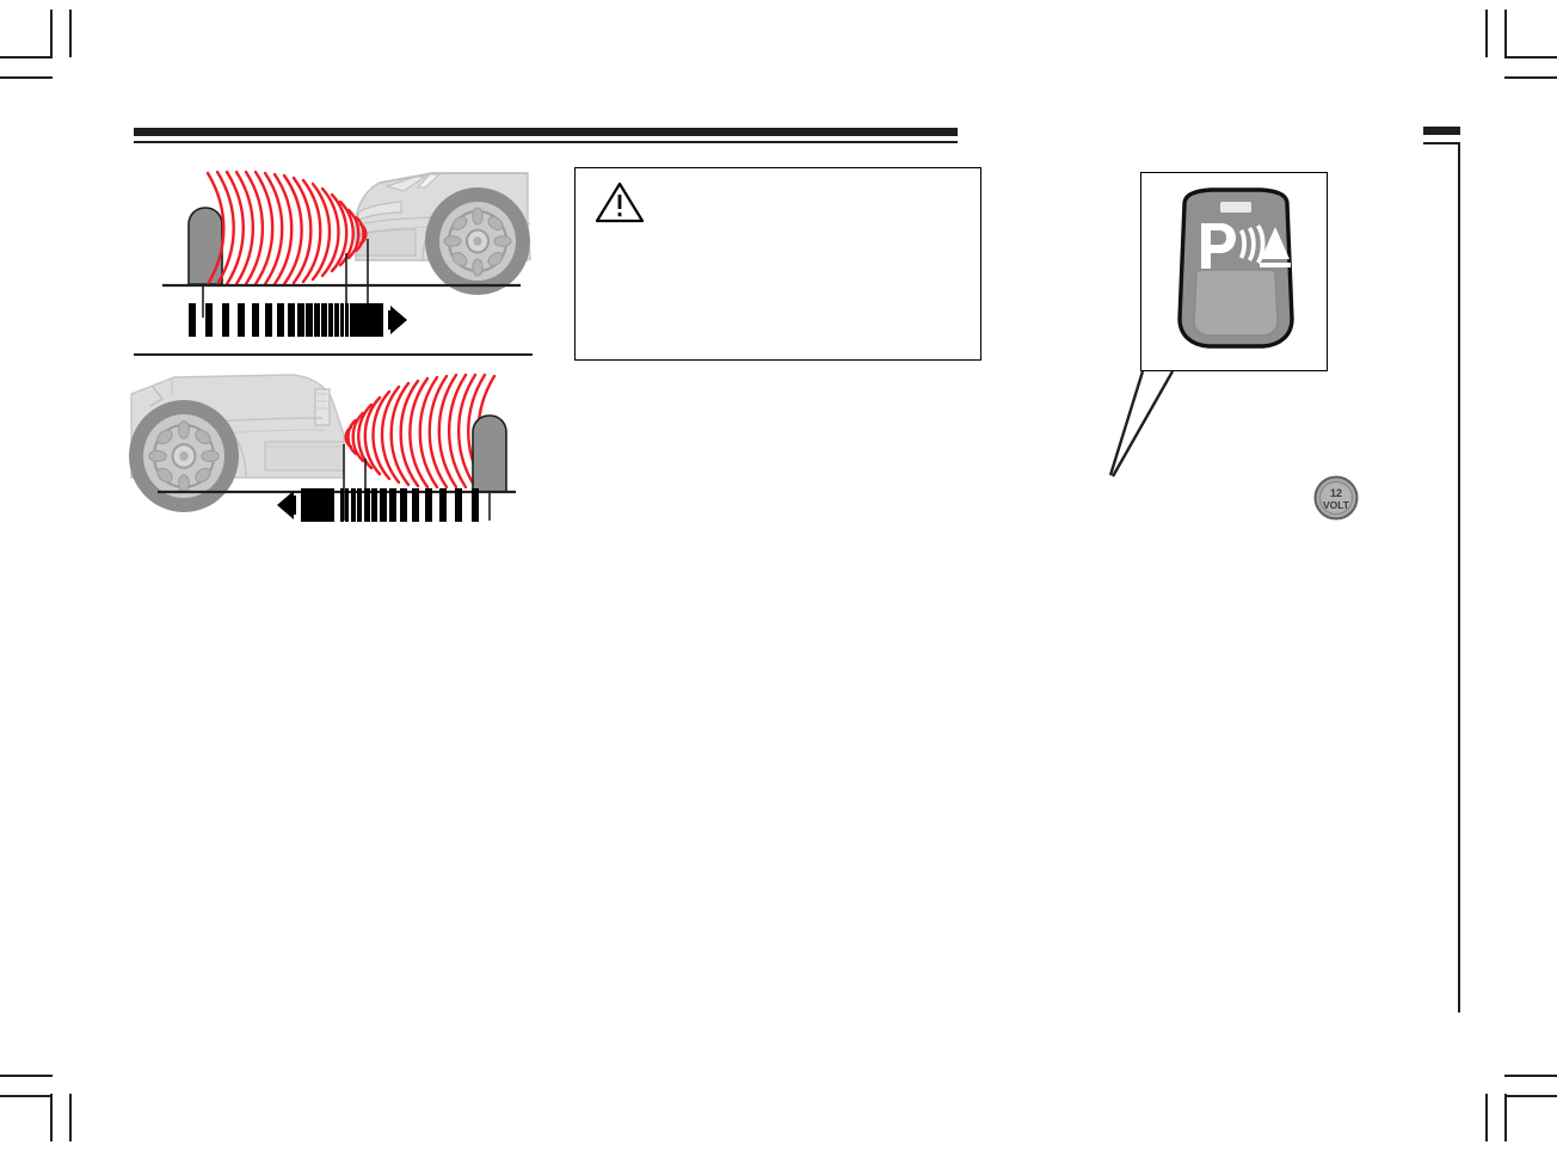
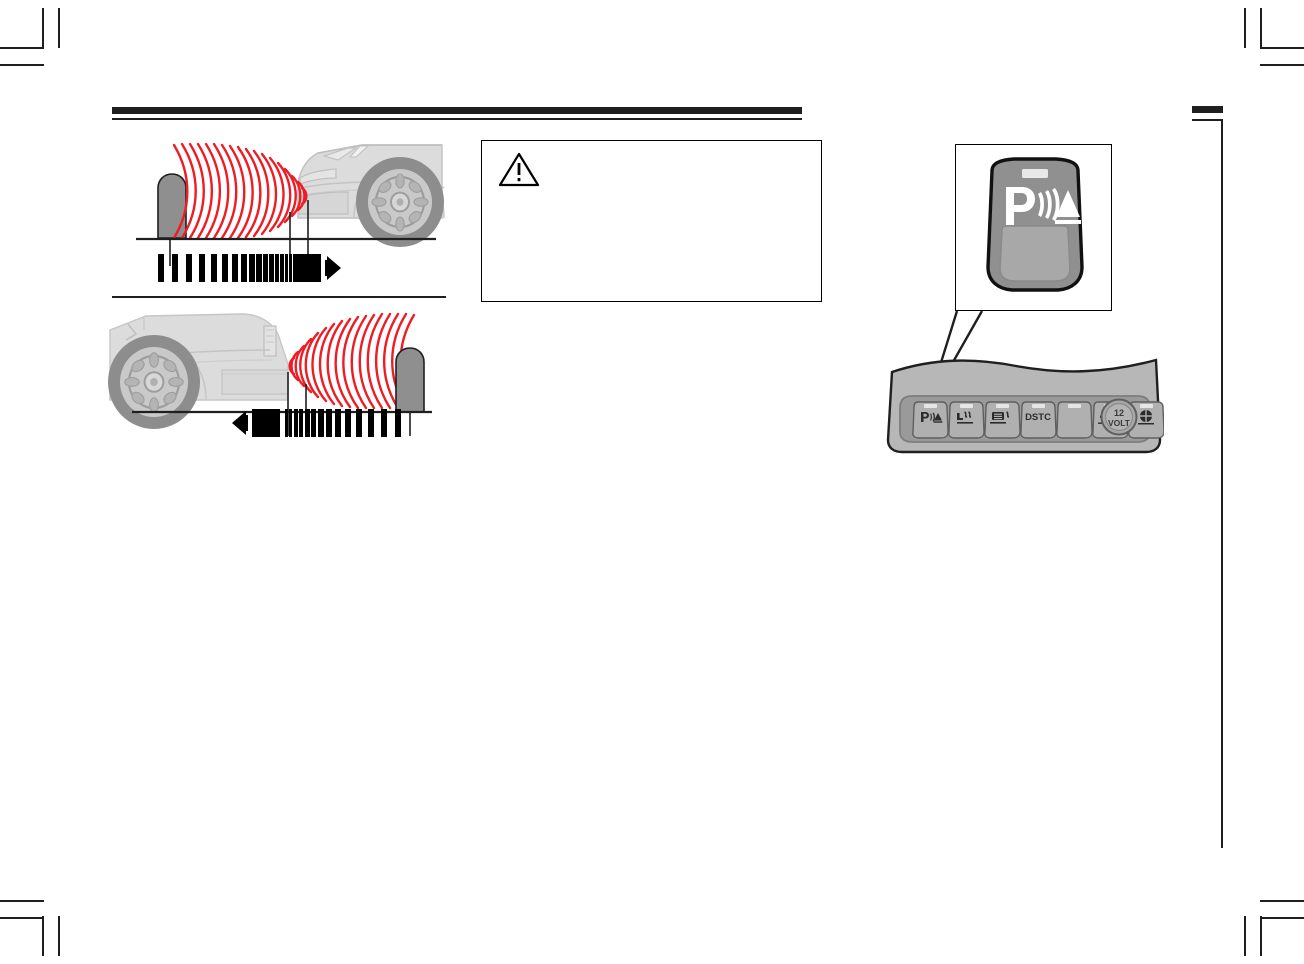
+ DSTC
  12
  VOLT
